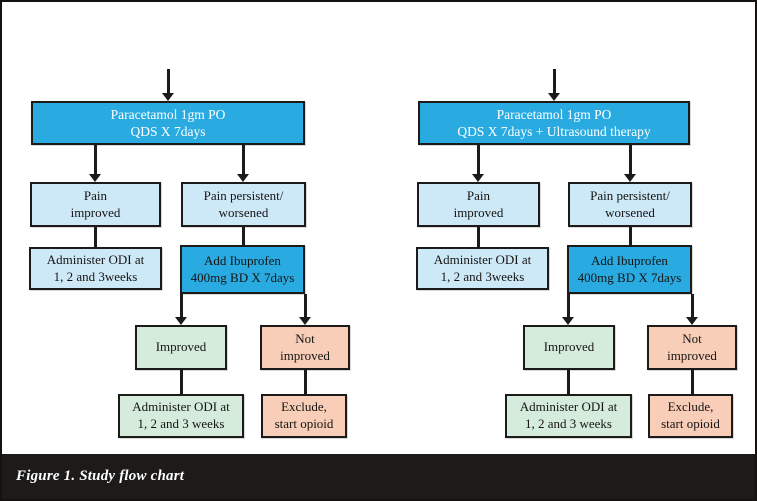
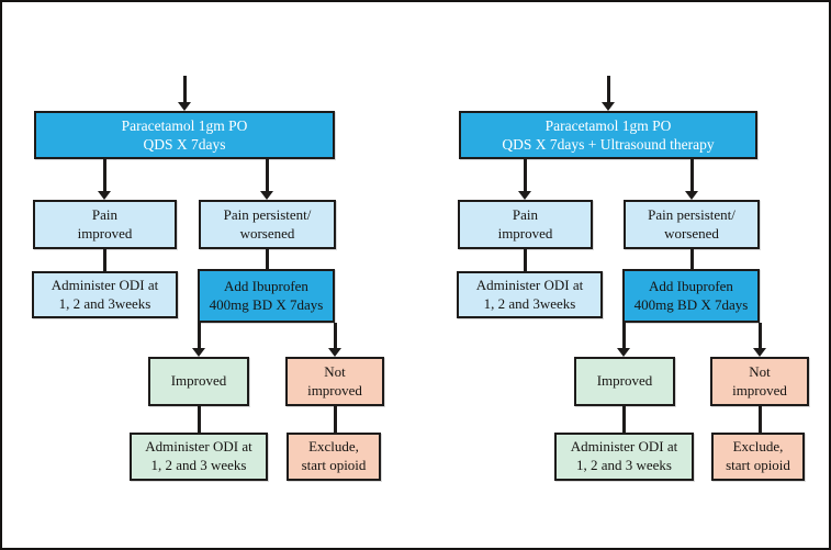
  Paracetamol 1gm PO
  QDS X 7days
  Pain
  improved
  Pain persistent/
  worsened
  Administer ODI at
  1, 2 and 3weeks
  Add Ibuprofen
  400mg BD X 7days
  Improved
  Not
  improved
  Administer ODI at
  1, 2 and 3 weeks
  Exclude,
  start opioid
  Paracetamol 1gm PO
  QDS X 7days + Ultrasound therapy
  Pain
  improved
  Pain persistent/
  worsened
  Administer ODI at
  1, 2 and 3weeks
  Add Ibuprofen
  400mg BD X 7days
  Improved
  Not
  improved
  Administer ODI at
  1, 2 and 3 weeks
  Exclude,
  start opioid
- Figure 1. Study flow chart
